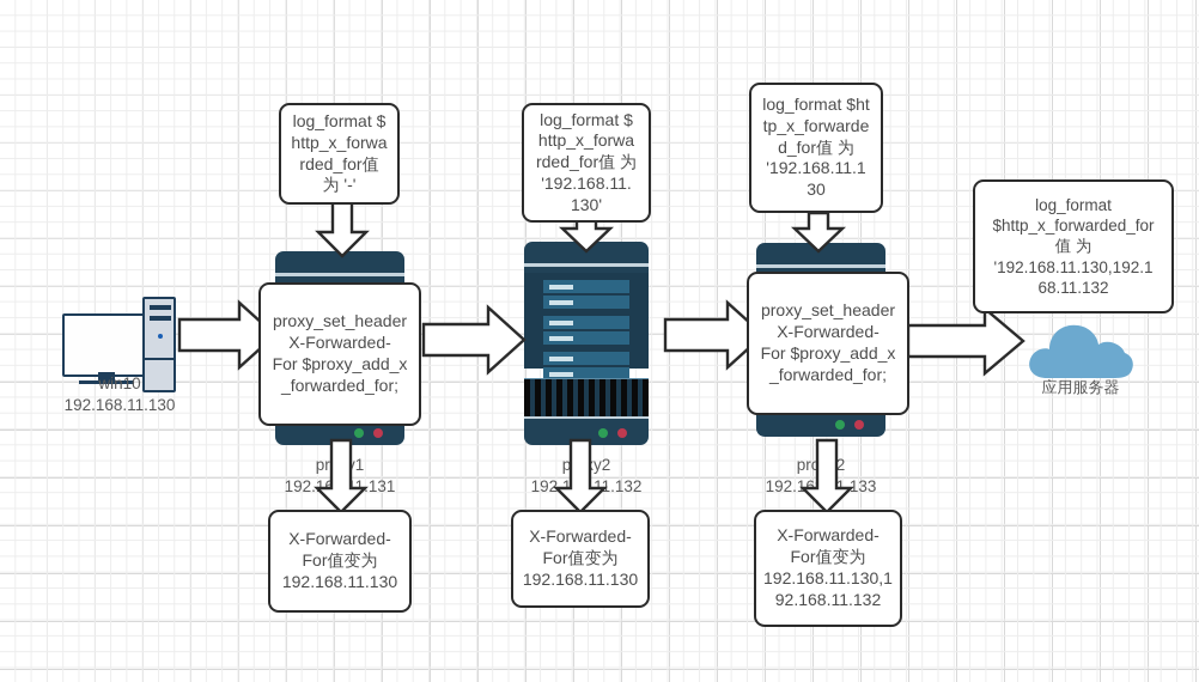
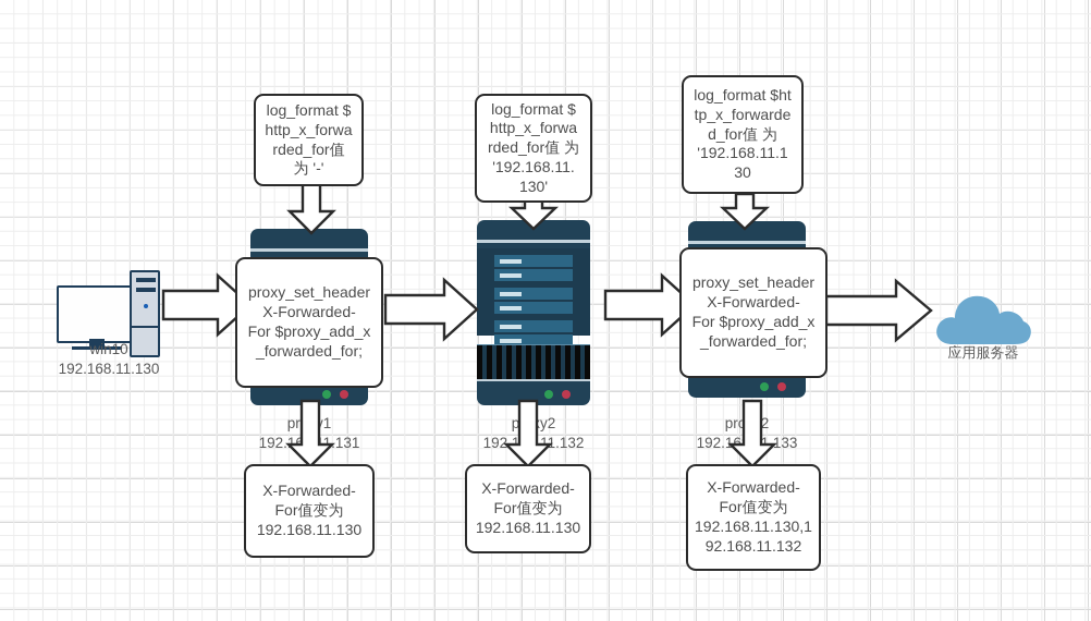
  win10
  192.168.11.130
  192.161.131
  192.1.11.132
  192.161.133
  应用服务器
  log_format $
  http_x_forwa
  rded_for值
  为 '-'
  log_format $
  http_x_forwa
  rded_for值 为
  '192.168.11.
  130'
  log_format $ht
  tp_x_forwarde
  d_for值 为
  '192.168.11.1
  30
- log_format
- $http_x_forwarded_for
- 值 为
- '192.168.11.130,192.1
- 68.11.132
  proxy_set_header
  X-Forwarded-
  For $proxy_add_x
  _forwarded_for;
  proxy_set_header
  X-Forwarded-
  For $proxy_add_x
  _forwarded_for;
  X-Forwarded-
  For值变为
  192.168.11.130
  X-Forwarded-
  For值变为
  192.168.11.130
  X-Forwarded-
  For值变为
  192.168.11.130,1
  92.168.11.132
